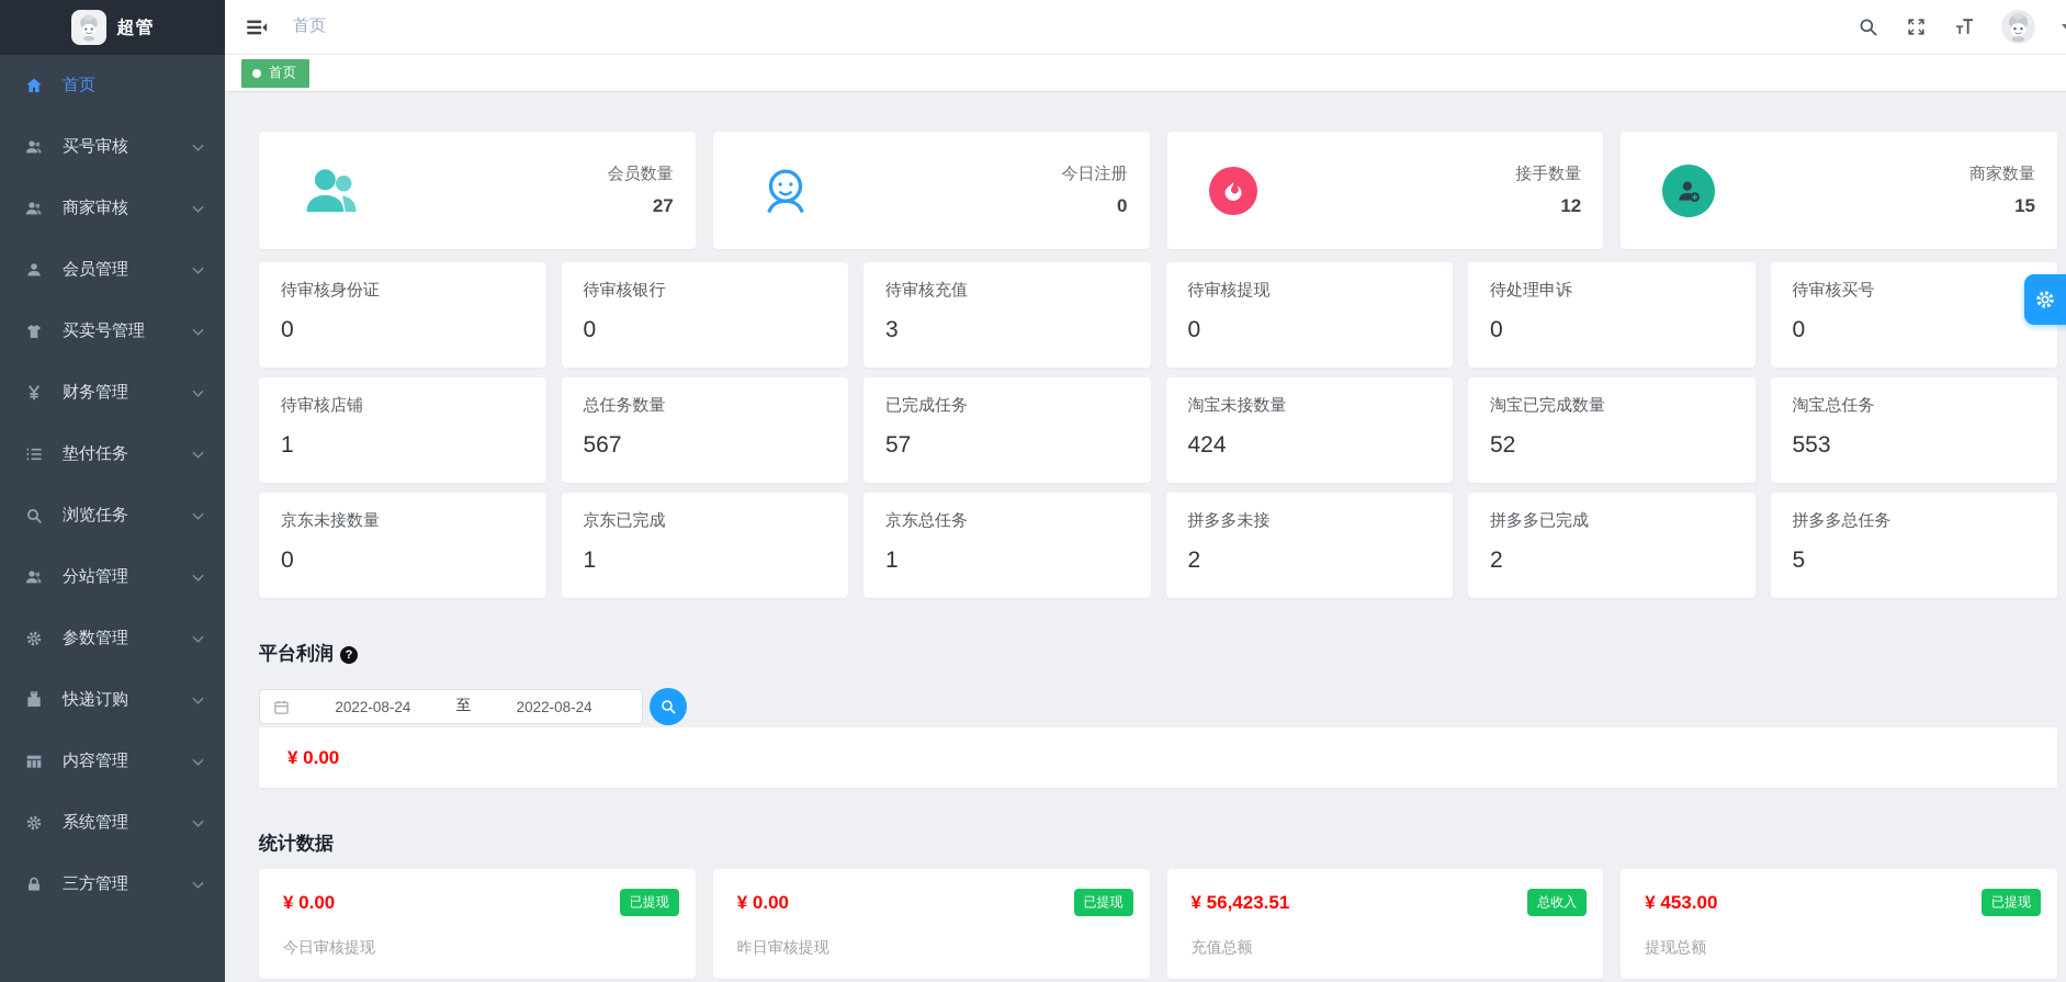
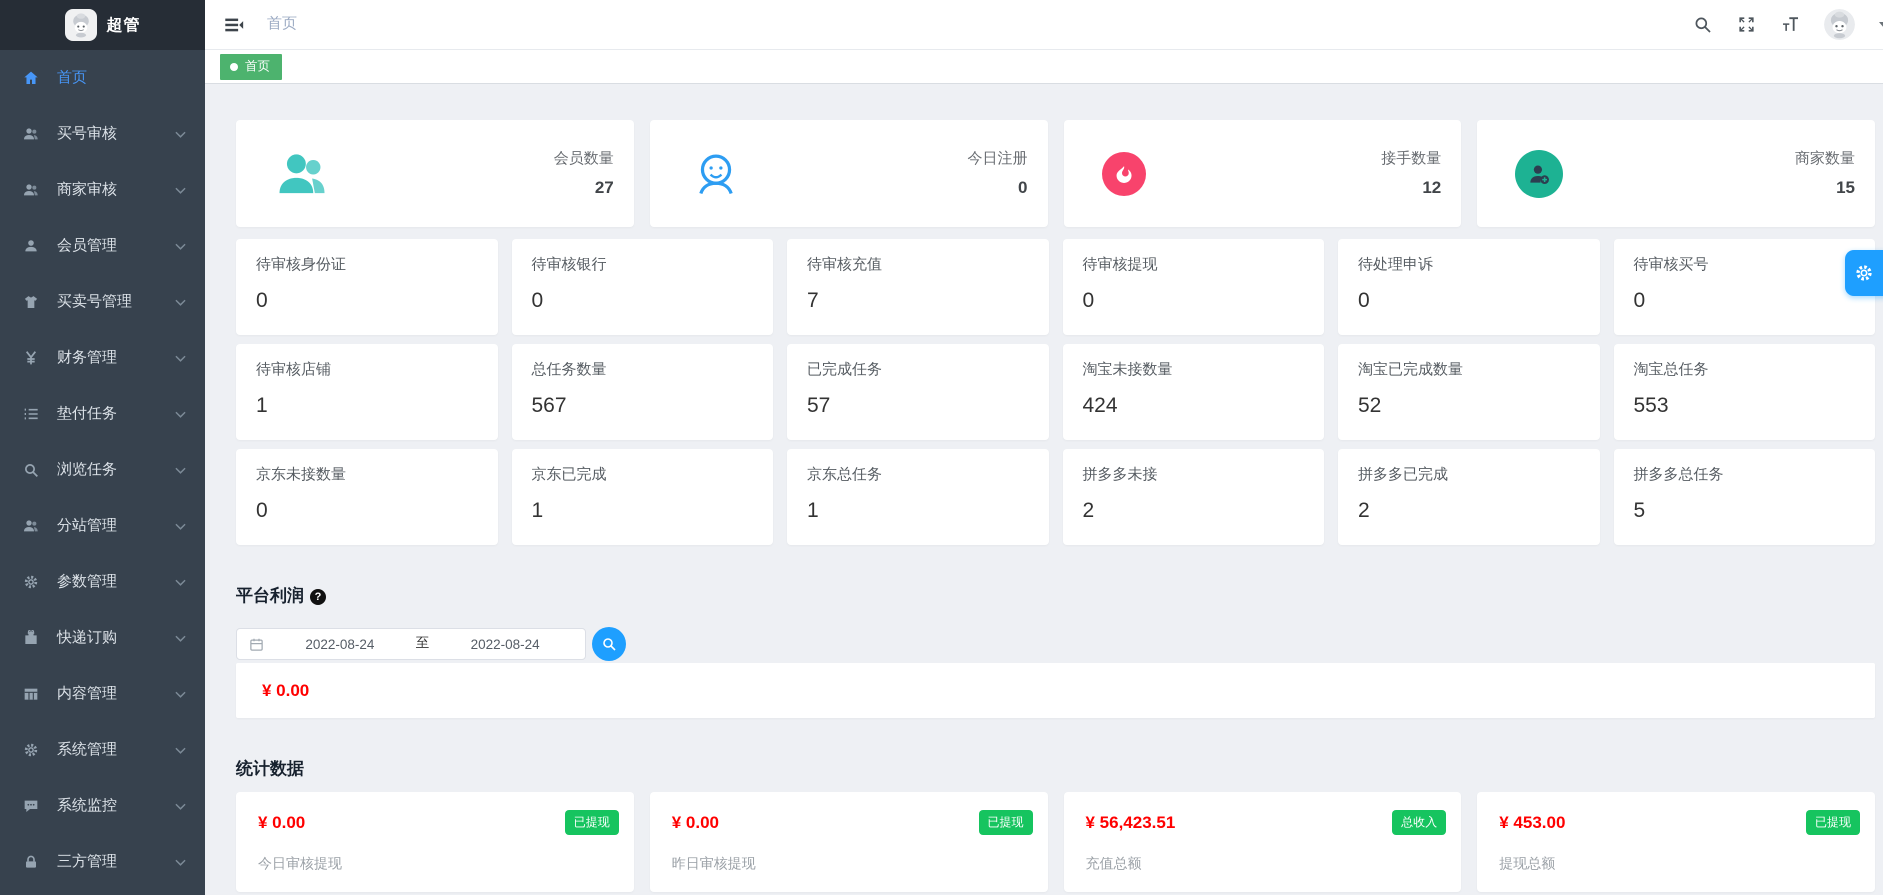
  超管
  首页
  买号审核
  商家审核
  会员管理
  买卖号管理
  财务管理
  垫付任务
  浏览任务
  分站管理
  参数管理
  快递订购
  内容管理
  系统管理
+ 系统监控
  三方管理
  首页
  首页
  会员数量
  27
  今日注册
  0
  接手数量
  12
  商家数量
  15
  待审核身份证
  0
  待审核银行
  0
  待审核充值
- 3
+ 7
  待审核提现
  0
  待处理申诉
  0
  待审核买号
  0
  待审核店铺
  1
  总任务数量
  567
  已完成任务
  57
  淘宝未接数量
  424
  淘宝已完成数量
  52
  淘宝总任务
  553
  京东未接数量
  0
  京东已完成
  1
  京东总任务
  1
  拼多多未接
  2
  拼多多已完成
  2
  拼多多总任务
  5
  平台利润
  ?
  2022-08-24
  至
  2022-08-24
  ¥ 0.00
  统计数据
  ¥ 0.00
  已提现
  今日审核提现
  ¥ 0.00
  已提现
  昨日审核提现
  ¥ 56,423.51
  总收入
  充值总额
  ¥ 453.00
  已提现
  提现总额
